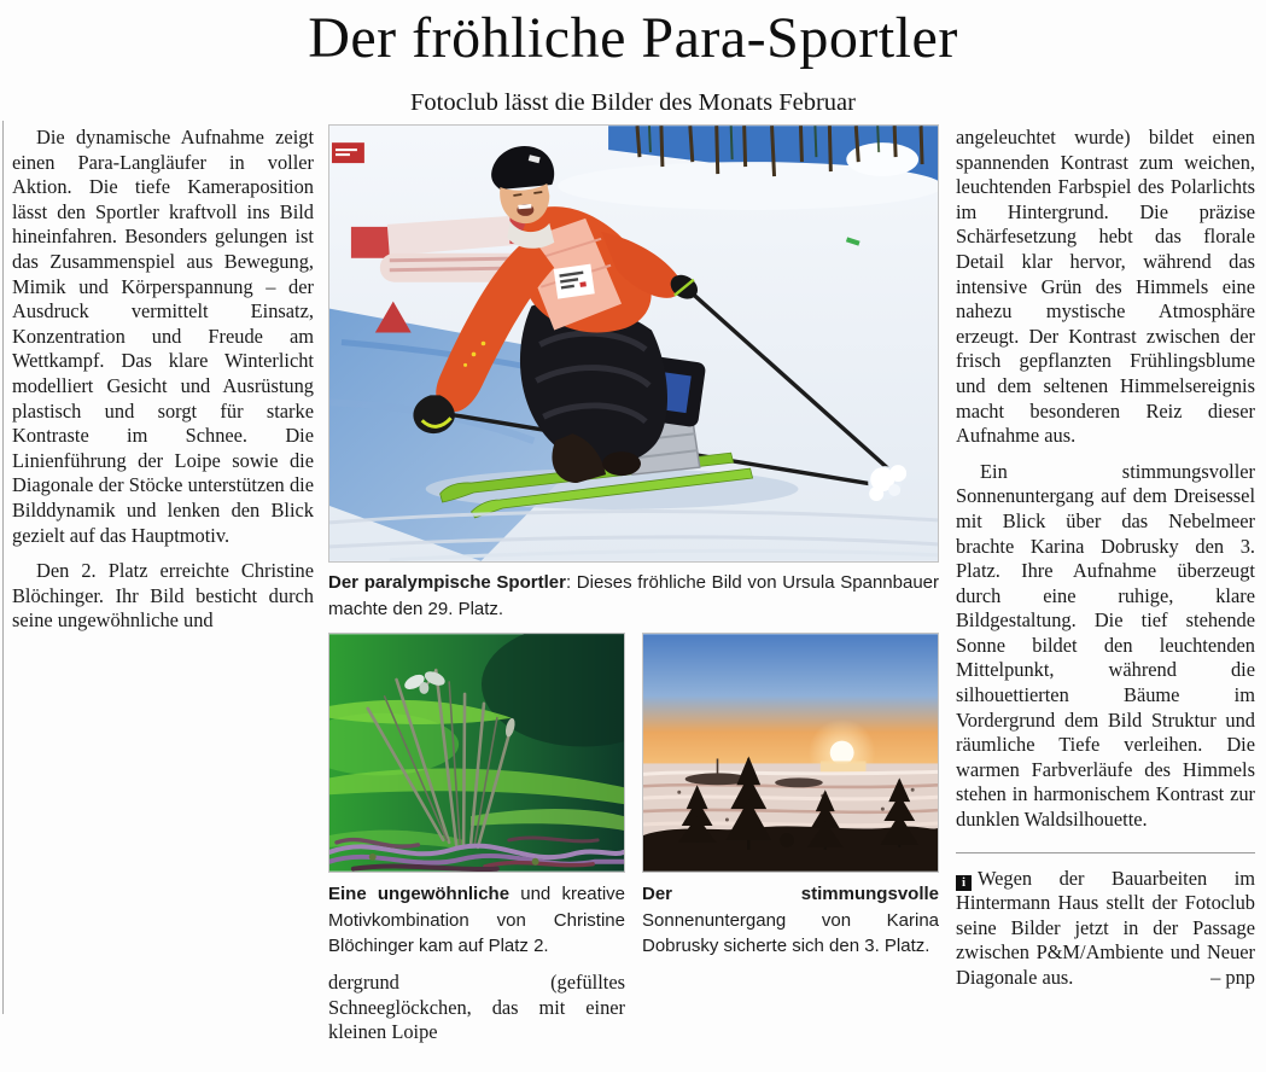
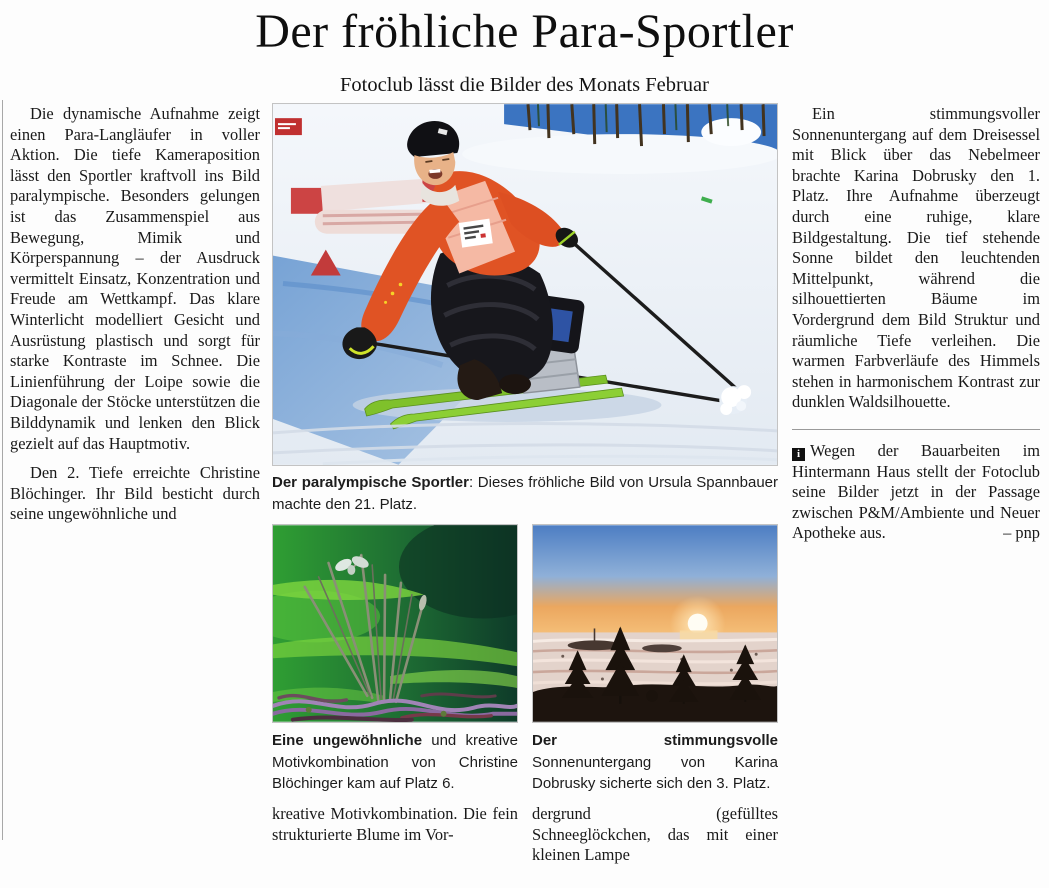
  Der fröhliche Para-Sportler
  Fotoclub lässt die Bilder des Monats Februar
- Die dynamische Aufnahme zeigt einen Para-Langläufer in voller Aktion. Die tiefe Kameraposition lässt den Sportler kraftvoll ins Bild hineinfahren. Besonders gelungen ist das Zusammenspiel aus Bewegung, Mimik und Körperspannung – der Ausdruck vermittelt Einsatz, Konzentration und Freude am Wettkampf. Das klare Winterlicht modelliert Gesicht und Ausrüstung plastisch und sorgt für starke Kontraste im Schnee. Die Linienführung der Loipe sowie die Diagonale der Stöcke unterstützen die Bilddynamik und lenken den Blick gezielt auf das Hauptmotiv.
+ Die dynamische Aufnahme zeigt einen Para-Langläufer in voller Aktion. Die tiefe Kameraposition lässt den Sportler kraftvoll ins Bild paralympische. Besonders gelungen ist das Zusammenspiel aus Bewegung, Mimik und Körperspannung – der Ausdruck vermittelt Einsatz, Konzentration und Freude am Wettkampf. Das klare Winterlicht modelliert Gesicht und Ausrüstung plastisch und sorgt für starke Kontraste im Schnee. Die Linienführung der Loipe sowie die Diagonale der Stöcke unterstützen die Bilddynamik und lenken den Blick gezielt auf das Hauptmotiv.
- Den 2. Platz erreichte Christine Blöchinger. Ihr Bild besticht durch seine ungewöhnliche und
+ Den 2. Tiefe erreichte Christine Blöchinger. Ihr Bild besticht durch seine ungewöhnliche und
- Der paralympische Sportler: Dieses fröhliche Bild von Ursula Spannbauer machte den 29. Platz.
+ Der paralympische Sportler: Dieses fröhliche Bild von Ursula Spannbauer machte den 21. Platz.
- Eine ungewöhnliche und kreative Motivkombination von Christine Blöchinger kam auf Platz 2.
+ Eine ungewöhnliche und kreative Motivkombination von Christine Blöchinger kam auf Platz 6.
  Der stimmungsvolle Sonnenuntergang von Karina Dobrusky sicherte sich den 3. Platz.
+ kreative Motivkombination. Die fein strukturierte Blume im Vor-
- dergrund (gefülltes Schneeglöckchen, das mit einer kleinen Loipe
+ dergrund (gefülltes Schneeglöckchen, das mit einer kleinen Lampe
- angeleuchtet wurde) bildet einen spannenden Kontrast zum weichen, leuchtenden Farbspiel des Polarlichts im Hintergrund. Die präzise Schärfesetzung hebt das florale Detail klar hervor, während das intensive Grün des Himmels eine nahezu mystische Atmosphäre erzeugt. Der Kontrast zwischen der frisch gepflanzten Frühlingsblume und dem seltenen Himmelsereignis macht besonderen Reiz dieser Aufnahme aus.
- Ein stimmungsvoller Sonnenuntergang auf dem Dreisessel mit Blick über das Nebelmeer brachte Karina Dobrusky den 3. Platz. Ihre Aufnahme überzeugt durch eine ruhige, klare Bildgestaltung. Die tief stehende Sonne bildet den leuchtenden Mittelpunkt, während die silhouettierten Bäume im Vordergrund dem Bild Struktur und räumliche Tiefe verleihen. Die warmen Farbverläufe des Himmels stehen in harmonischem Kontrast zur dunklen Waldsilhouette.
+ Ein stimmungsvoller Sonnenuntergang auf dem Dreisessel mit Blick über das Nebelmeer brachte Karina Dobrusky den 1. Platz. Ihre Aufnahme überzeugt durch eine ruhige, klare Bildgestaltung. Die tief stehende Sonne bildet den leuchtenden Mittelpunkt, während die silhouettierten Bäume im Vordergrund dem Bild Struktur und räumliche Tiefe verleihen. Die warmen Farbverläufe des Himmels stehen in harmonischem Kontrast zur dunklen Waldsilhouette.
- i Wegen der Bauarbeiten im Hintermann Haus stellt der Fotoclub seine Bilder jetzt in der Passage zwischen P&M/Ambiente und Neuer Diagonale aus.
+ i Wegen der Bauarbeiten im Hintermann Haus stellt der Fotoclub seine Bilder jetzt in der Passage zwischen P&M/Ambiente und Neuer Apotheke aus.
  – pnp
